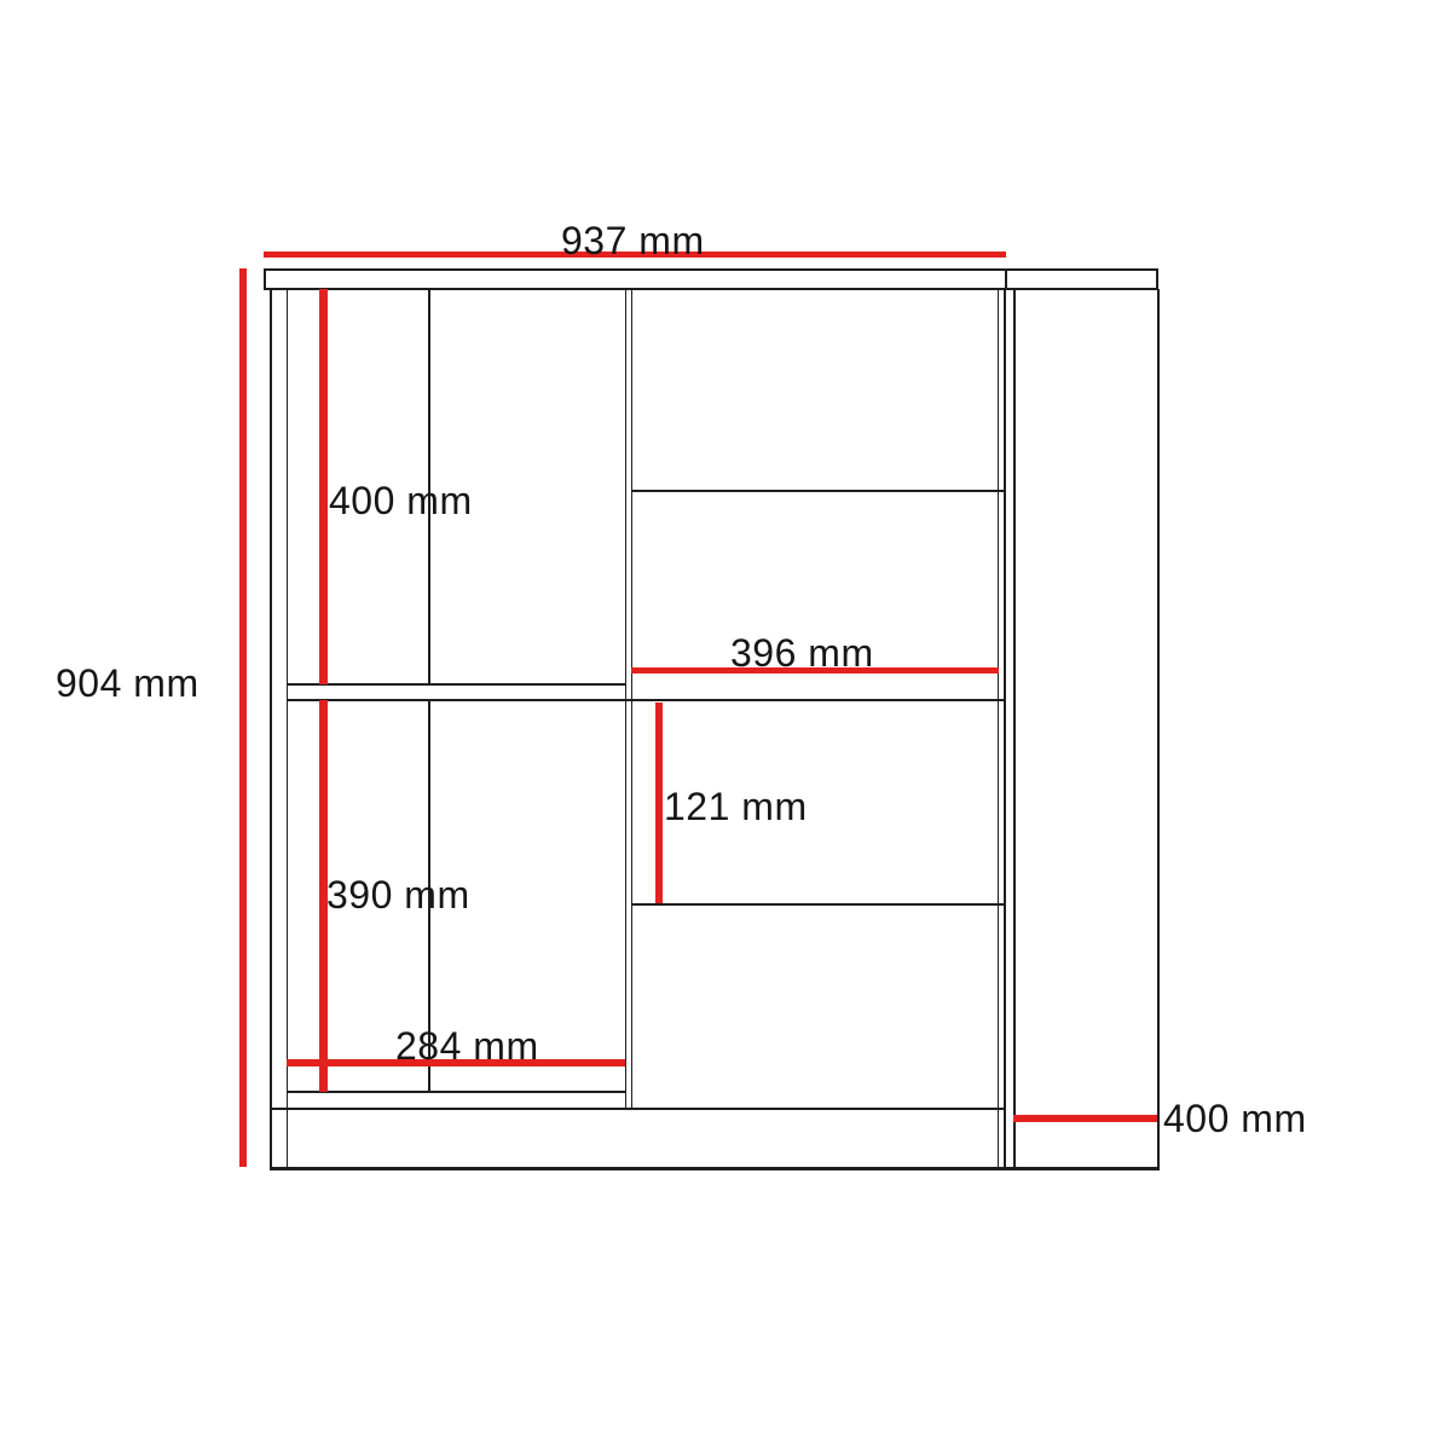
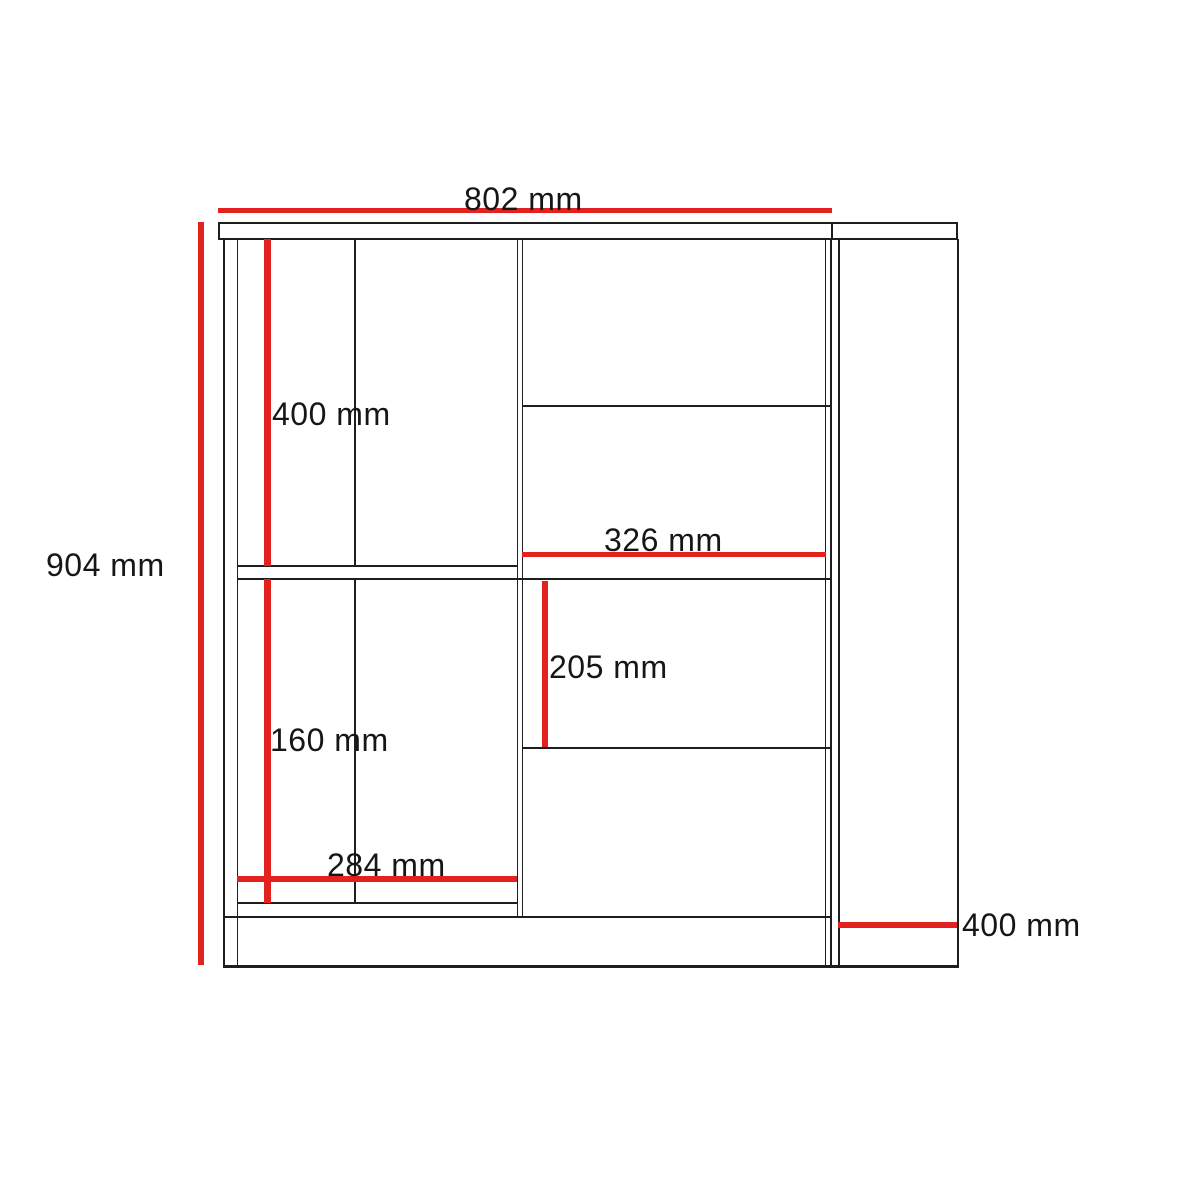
- 937 mm
+ 802 mm
  904 mm
  400 mm
- 396 mm
+ 326 mm
- 121 mm
+ 205 mm
- 390 mm
+ 160 mm
  284 mm
  400 mm
